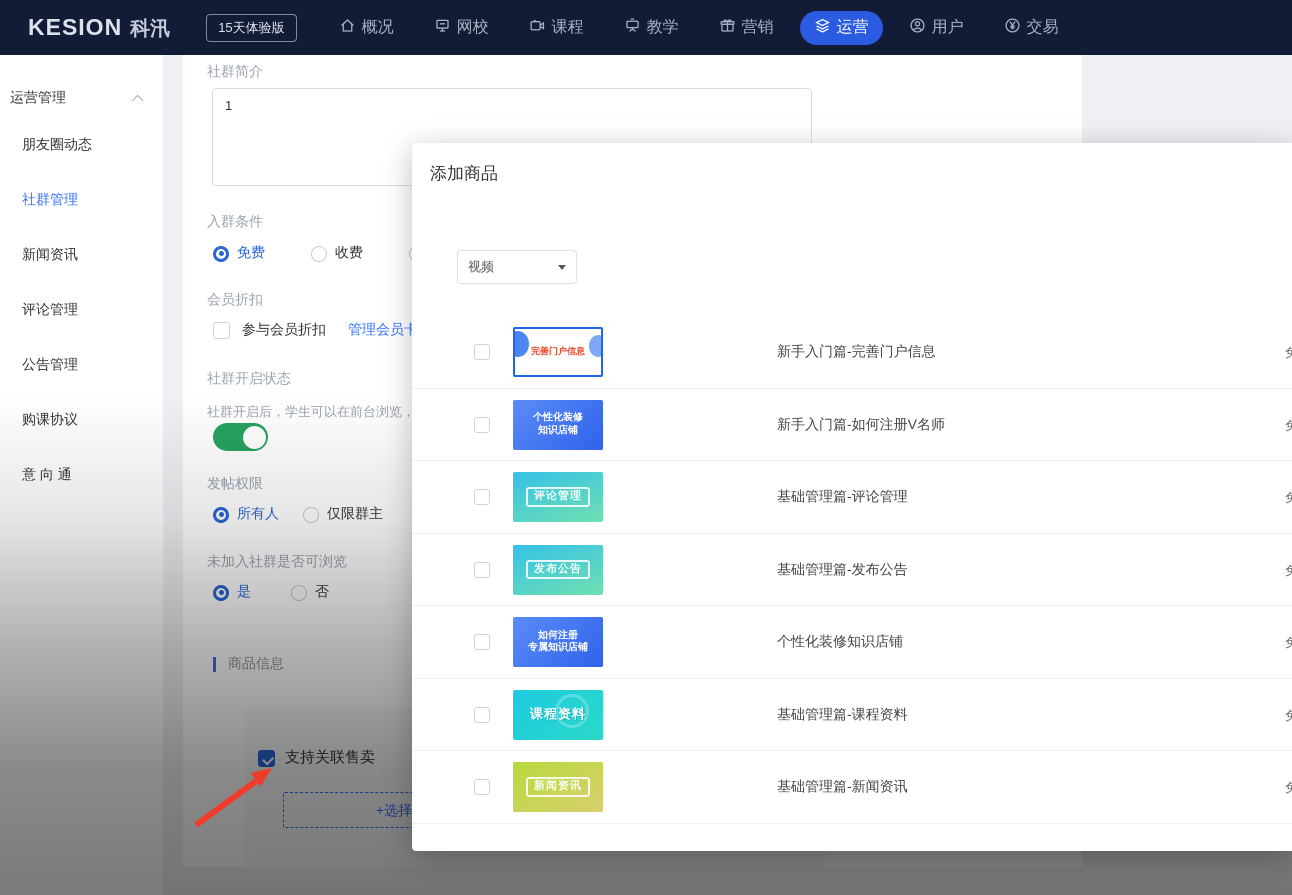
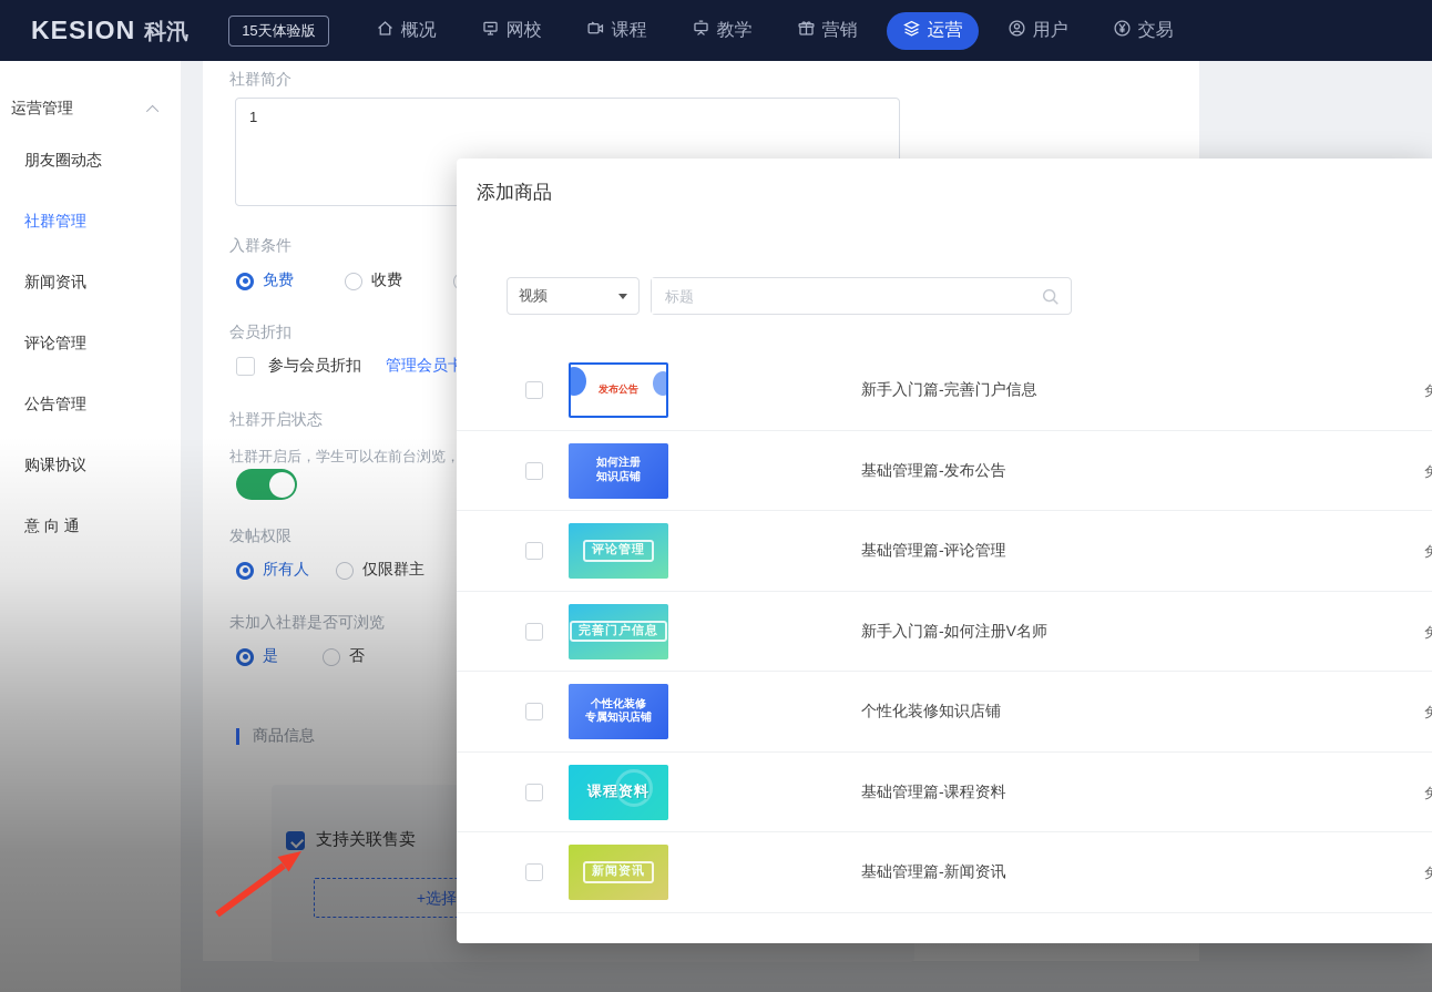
  添加商品
  视频
+ 标题
- 完善门户信息
+ 发布公告
  新手入门篇-完善门户信息
- 个性化装修
+ 如何注册
  知识店铺
- 新手入门篇-如何注册V名师
+ 基础管理篇-发布公告
  评论管理
  基础管理篇-评论管理
- 发布公告
+ 完善门户信息
- 基础管理篇-发布公告
+ 新手入门篇-如何注册V名师
- 如何注册
+ 个性化装修
  专属知识店铺
  个性化装修知识店铺
  课程资料
  基础管理篇-课程资料
  新闻资讯
  基础管理篇-新闻资讯
